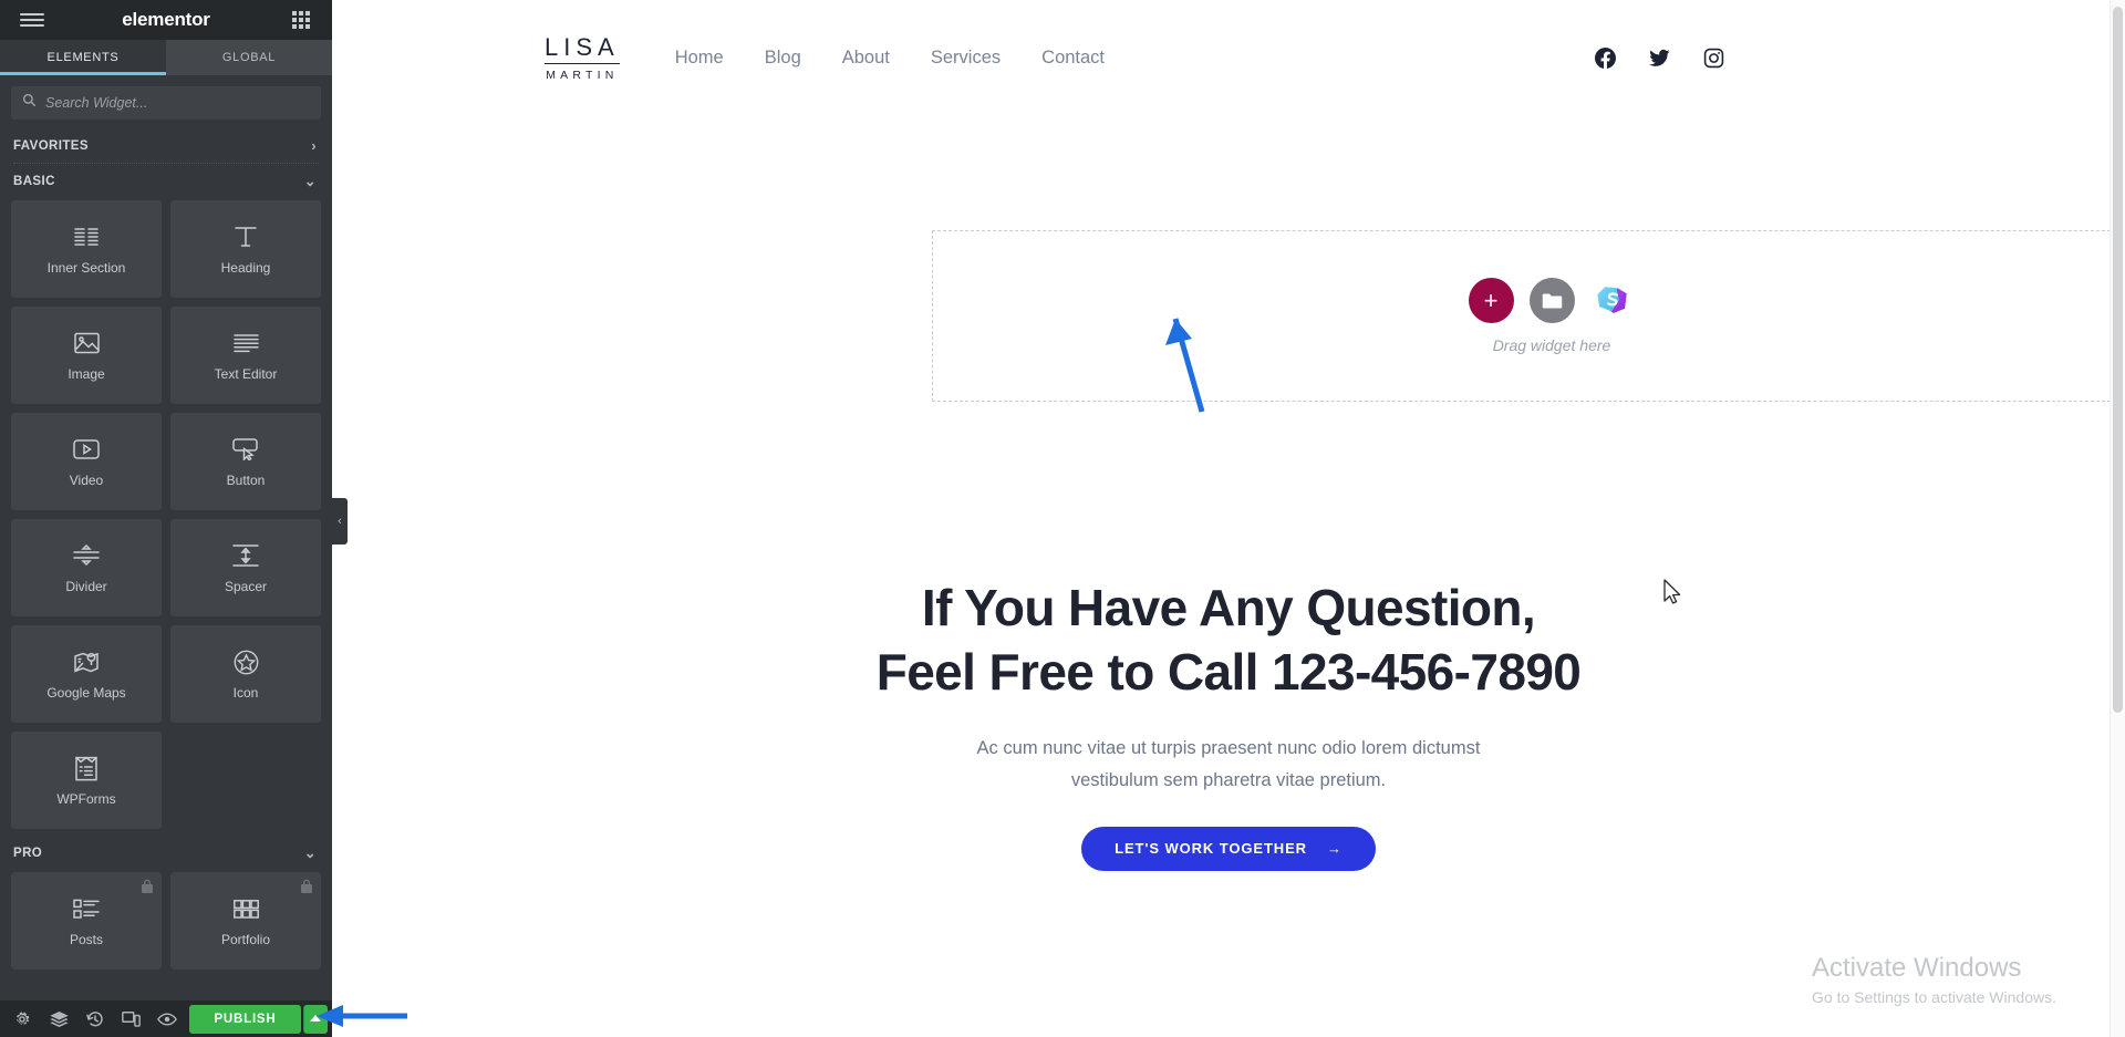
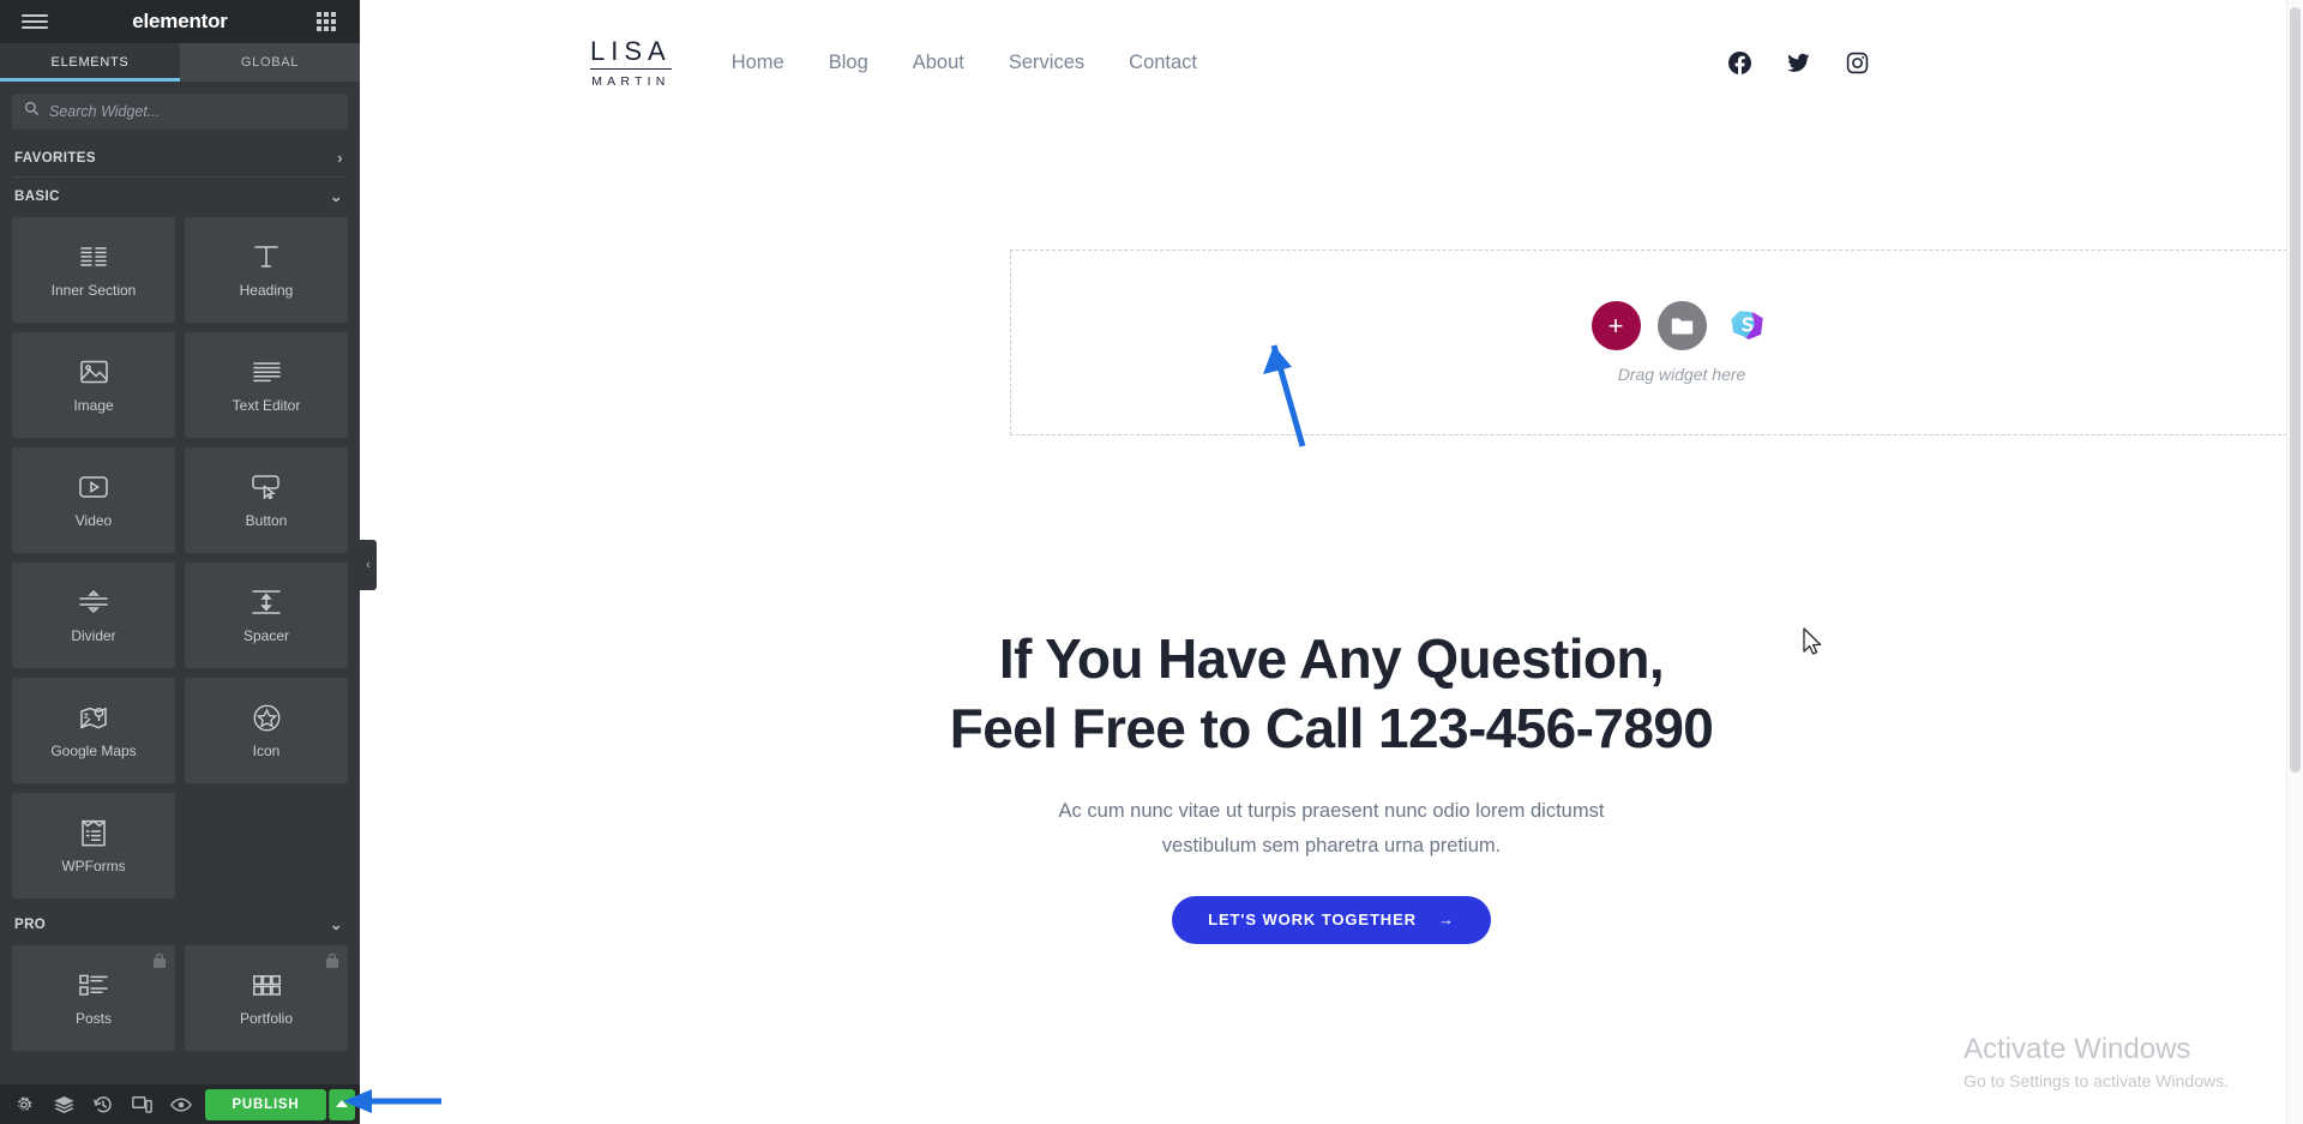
  elementor
  ELEMENTS
  GLOBAL
  Search Widget...
  FAVORITES
  ›
  BASIC
  ⌄
  Inner Section
  Heading
  Image
  Text Editor
  Video
  Button
  Divider
  Spacer
  Google Maps
  Icon
  WPForms
  PRO
  ⌄
  Posts
  Portfolio
  PUBLISH
  ‹
  LISA
  MARTIN
  Home
  Blog
  About
  Services
  Contact
  +
  Drag widget here
  If You Have Any Question,
  Feel Free to Call 123-456-7890
  Ac cum nunc vitae ut turpis praesent nunc odio lorem dictumst
- vestibulum sem pharetra vitae pretium.
+ vestibulum sem pharetra urna pretium.
  LET'S WORK TOGETHER
  →
  Activate Windows
  Go to Settings to activate Windows.
